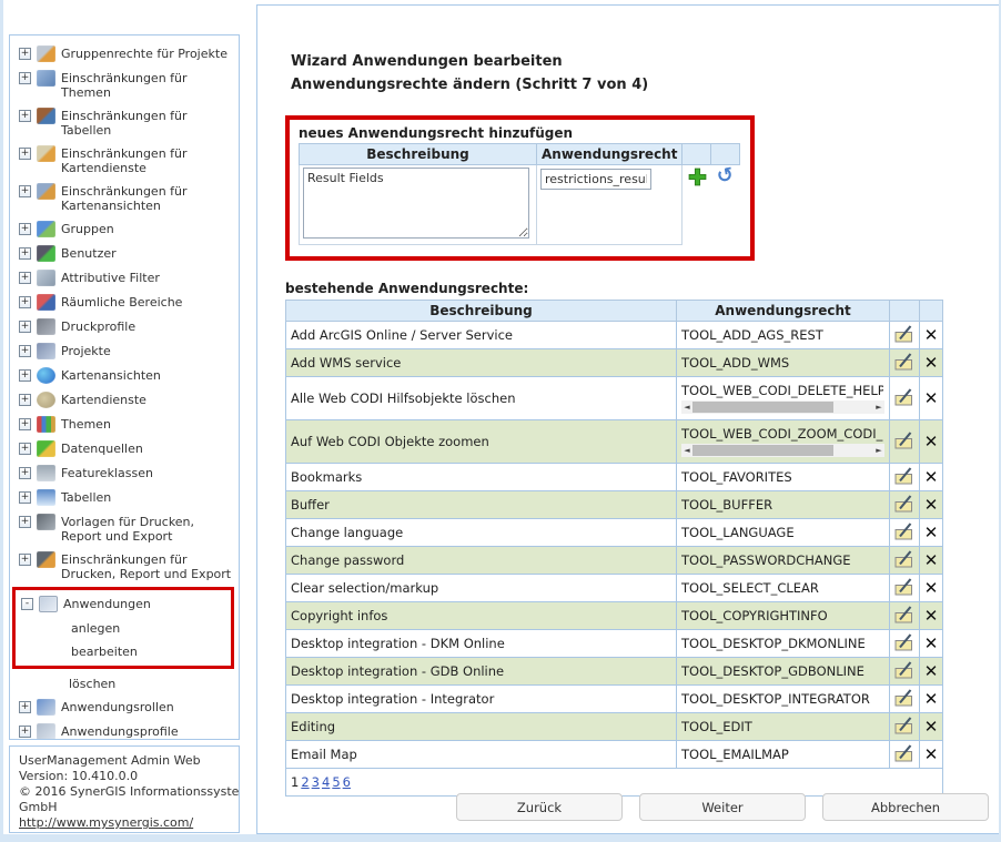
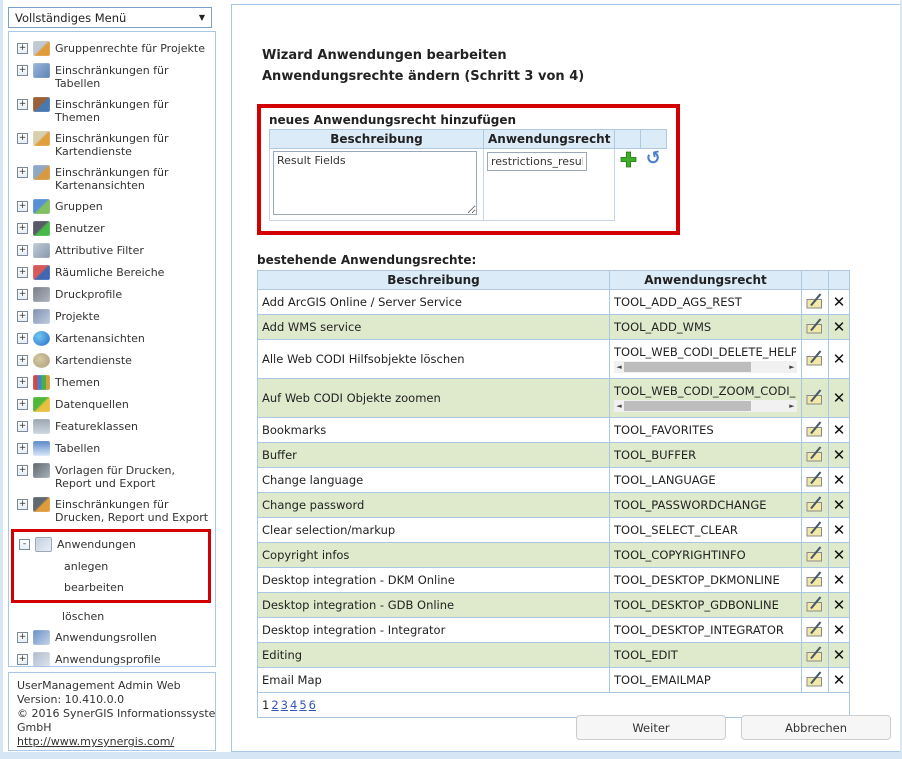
+ Vollständiges Menü
+ ▼
  +
  Gruppenrechte für Projekte
  +
- Einschränkungen für Themen
+ Einschränkungen für Tabellen
  +
- Einschränkungen für Tabellen
+ Einschränkungen für Themen
  +
  Einschränkungen für Kartendienste
  +
  Einschränkungen für Kartenansichten
  +
  Gruppen
  +
  Benutzer
  +
  Attributive Filter
  +
  Räumliche Bereiche
  +
  Druckprofile
  +
  Projekte
  +
  Kartenansichten
  +
  Kartendienste
  +
  Themen
  +
  Datenquellen
  +
  Featureklassen
  +
  Tabellen
  +
  Vorlagen für Drucken, Report und Export
  +
  Einschränkungen für Drucken, Report und Export
  -
  Anwendungen
  anlegen
  bearbeiten
  löschen
  +
  Anwendungsrollen
  +
  Anwendungsprofile
  UserManagement Admin Web
  Version: 10.410.0.0
  © 2016 SynerGIS Informationssyste
  GmbH
  http://www.mysynergis.com/
  Wizard Anwendungen bearbeiten
- Anwendungsrechte ändern (Schritt 7 von 4)
+ Anwendungsrechte ändern (Schritt 3 von 4)
  neues Anwendungsrecht hinzufügen
  Beschreibung	Anwendungsrecht
  bestehende Anwendungsrechte:
  Beschreibung	Anwendungsrecht
  Add ArcGIS Online / Server Service	TOOL_ADD_AGS_REST		✕
  Add WMS service	TOOL_ADD_WMS		✕
  Alle Web CODI Hilfsobjekte löschen	TOOL_WEB_CODI_DELETE_HELP ◄ ►		✕
  Auf Web CODI Objekte zoomen	TOOL_WEB_CODI_ZOOM_CODI_ ◄ ►		✕
  Bookmarks	TOOL_FAVORITES		✕
  Buffer	TOOL_BUFFER		✕
  Change language	TOOL_LANGUAGE		✕
  Change password	TOOL_PASSWORDCHANGE		✕
  Clear selection/markup	TOOL_SELECT_CLEAR		✕
  Copyright infos	TOOL_COPYRIGHTINFO		✕
  Desktop integration - DKM Online	TOOL_DESKTOP_DKMONLINE		✕
  Desktop integration - GDB Online	TOOL_DESKTOP_GDBONLINE		✕
  Desktop integration - Integrator	TOOL_DESKTOP_INTEGRATOR		✕
  Editing	TOOL_EDIT		✕
  Email Map	TOOL_EMAILMAP		✕
  1 2 3 4 5 6
- Zurück
  Weiter
  Abbrechen
